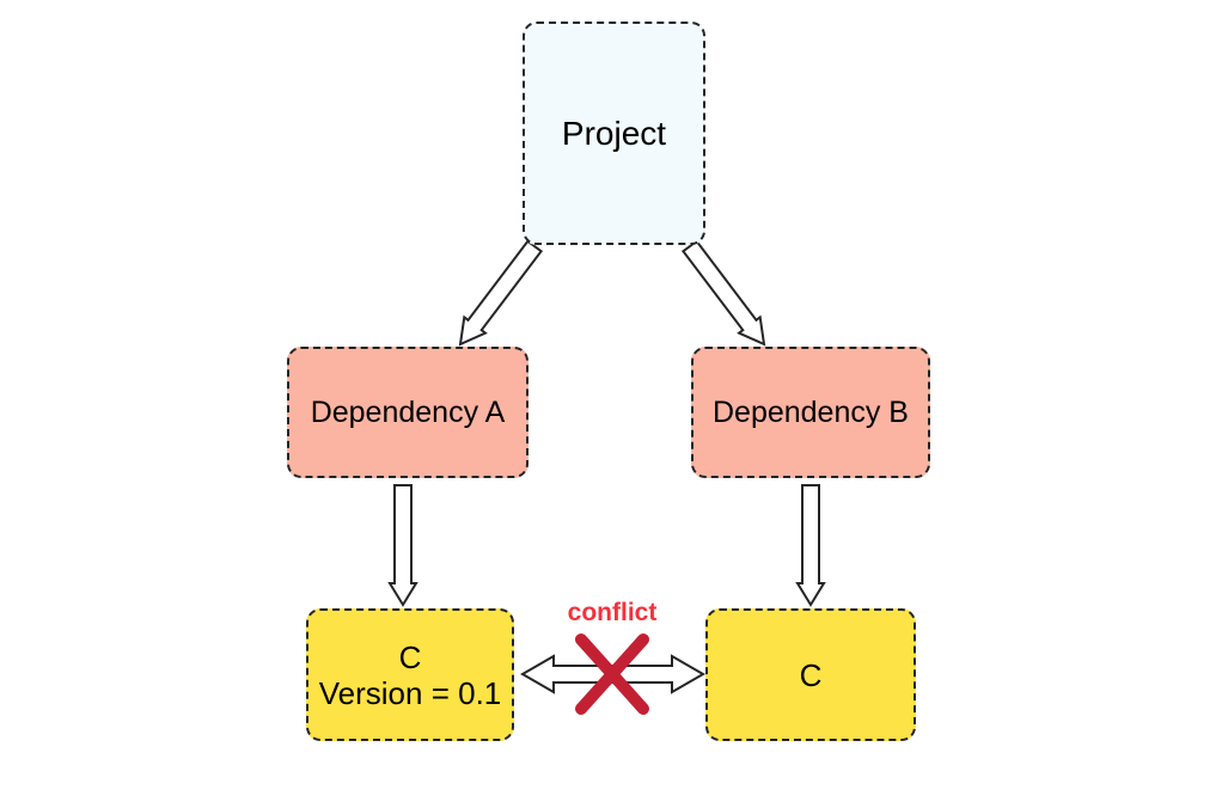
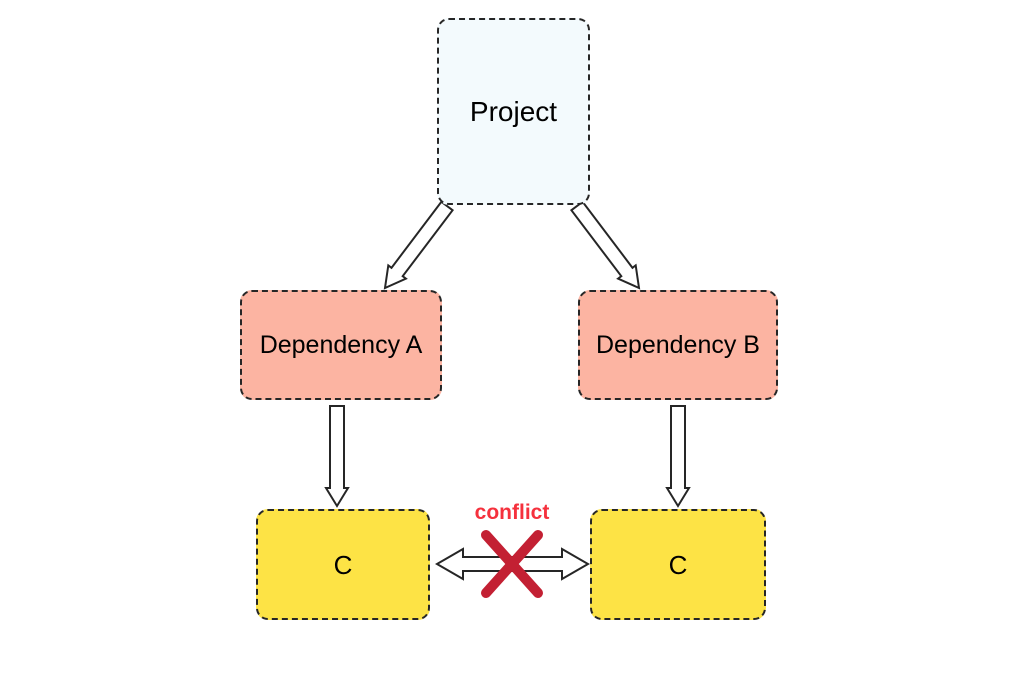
  Project
  Dependency A
  Dependency B
  C
- Version = 0.1
  C
  conflict
